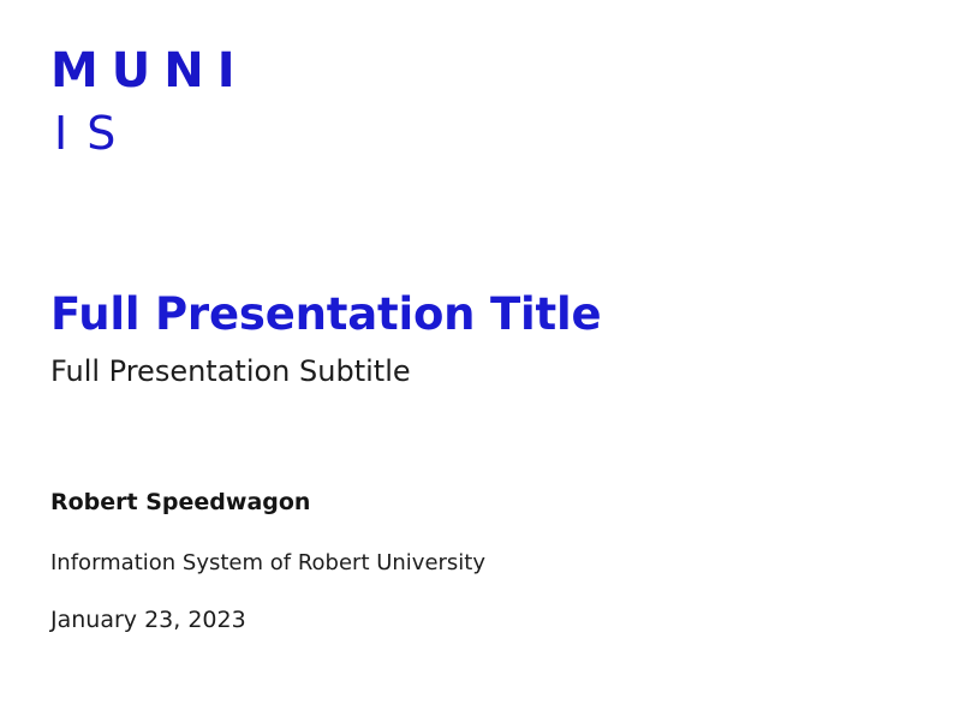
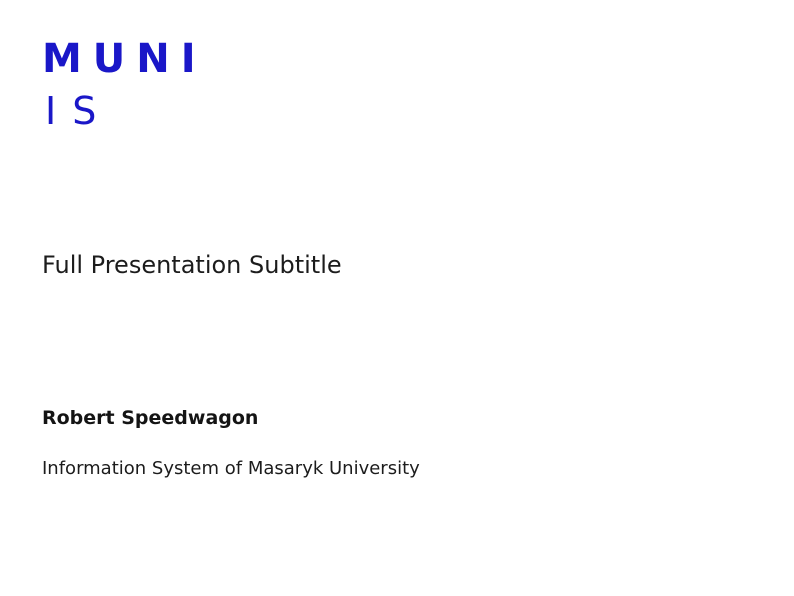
  MUNI
  IS
- Full Presentation Title
  Full Presentation Subtitle
  Robert Speedwagon
- Information System of Robert University
+ Information System of Masaryk University
- January 23, 2023
